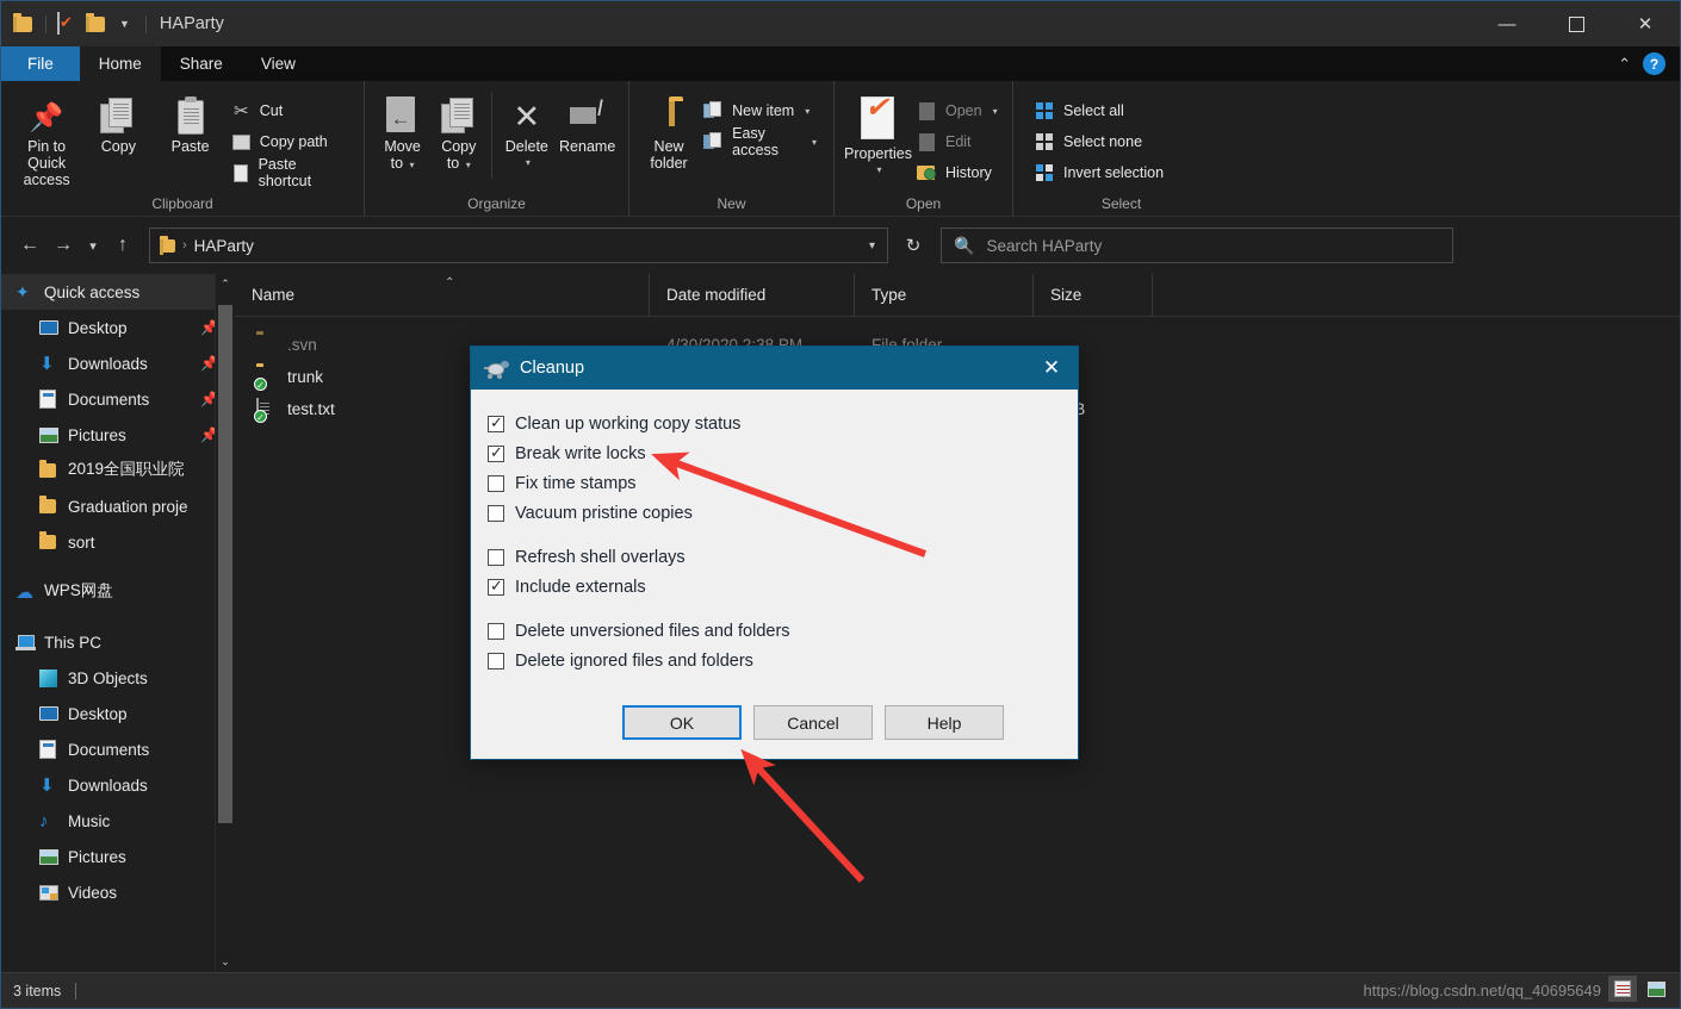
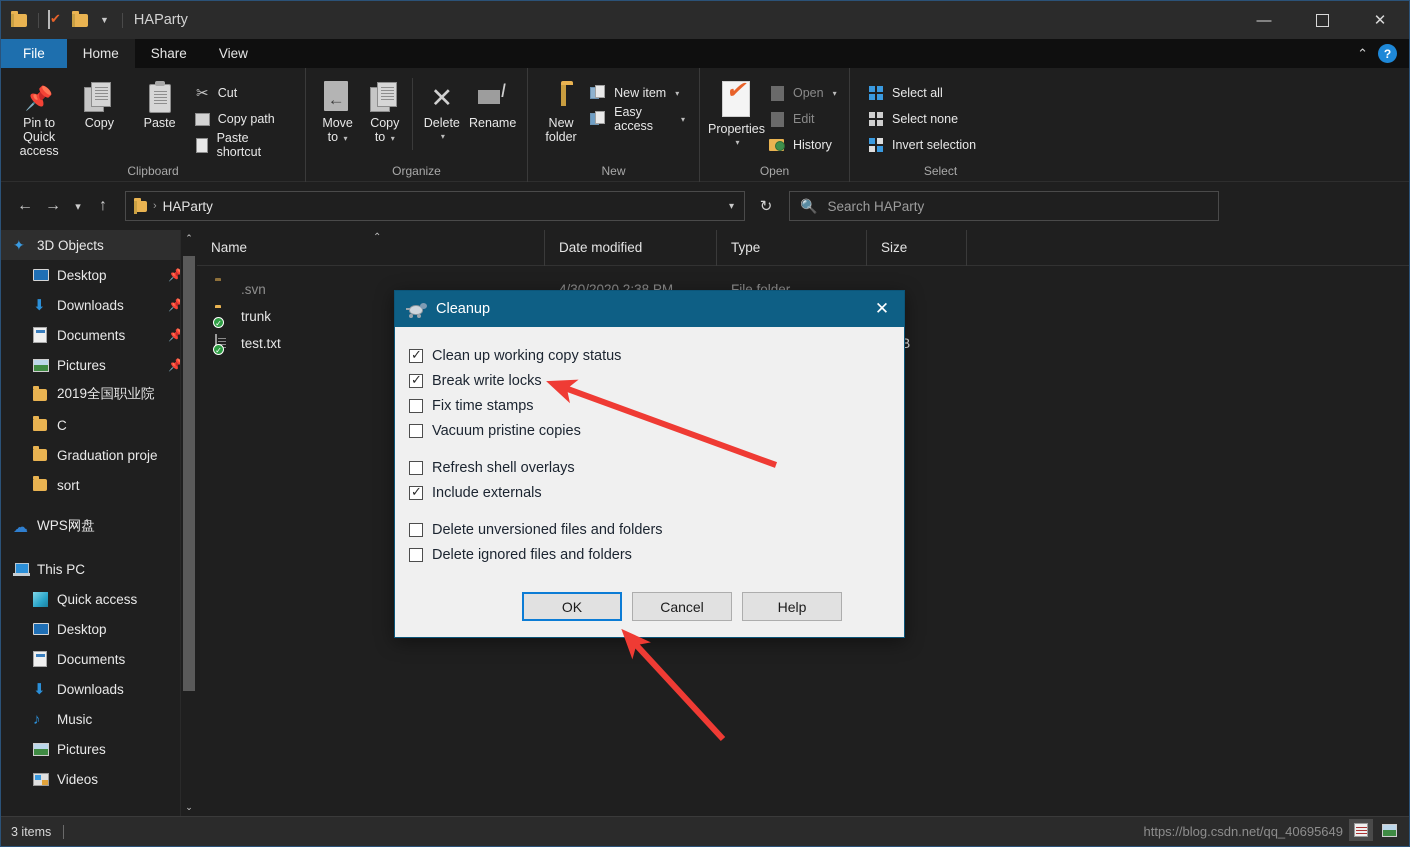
  ▼
  HAParty
  —
  ✕
  File
  Home
  Share
  View
  ⌃
  ?
  📌
  Pin to Quick
  access
  Copy
  Paste
  ✂
  Cut
  Copy path
  Paste shortcut
  Clipboard
  ←
  Move
  to ▾
  Copy
  to ▾
  ✕
  Delete
  ▾
  I
  Rename
  Organize
  New
  folder
  New item
  ▾
  Easy access
  ▾
  New
  ✔
  Properties
  ▾
  Open
  ▾
  Edit
  History
  Open
  Select all
  Select none
  Invert selection
  Select
  ←
  →
  ▾
  ↑
  ›
  HAParty
  ▾
  ↻
  🔍
  Search HAParty
  ✦
- Quick access
+ 3D Objects
  Desktop
  📌
  ⬇
  Downloads
  📌
  Documents
  📌
  Pictures
  📌
  2019全国职业院
+ C
  Graduation proje
  sort
  ☁
  WPS网盘
  This PC
- 3D Objects
+ Quick access
  Desktop
  Documents
  ⬇
  Downloads
  ♪
  Music
  Pictures
  Videos
  ⌃
  ⌄
  Name
  Date modified
  Type
  Size
  ⌃
  .svn
  ✓
  trunk
  ✓
  test.txt
  3 items
  https://blog.csdn.net/qq_40695649
  Cleanup
  ✕
  Clean up working copy status
  Break write locks
  Fix time stamps
  Vacuum pristine copies
  Refresh shell overlays
  Include externals
  Delete unversioned files and folders
  Delete ignored files and folders
  OK
  Cancel
  Help
